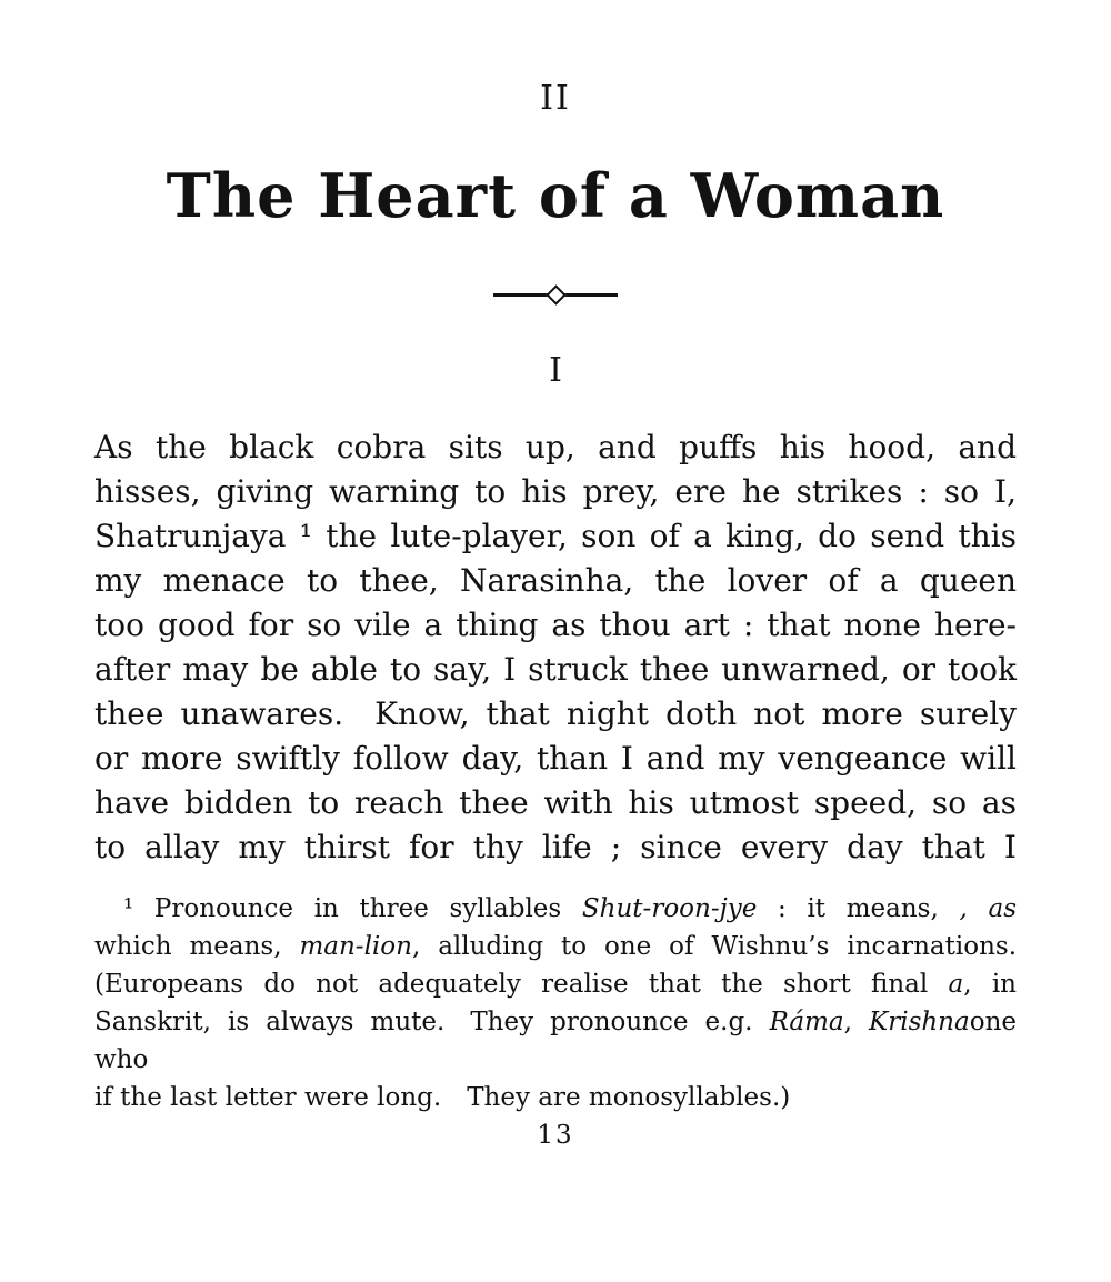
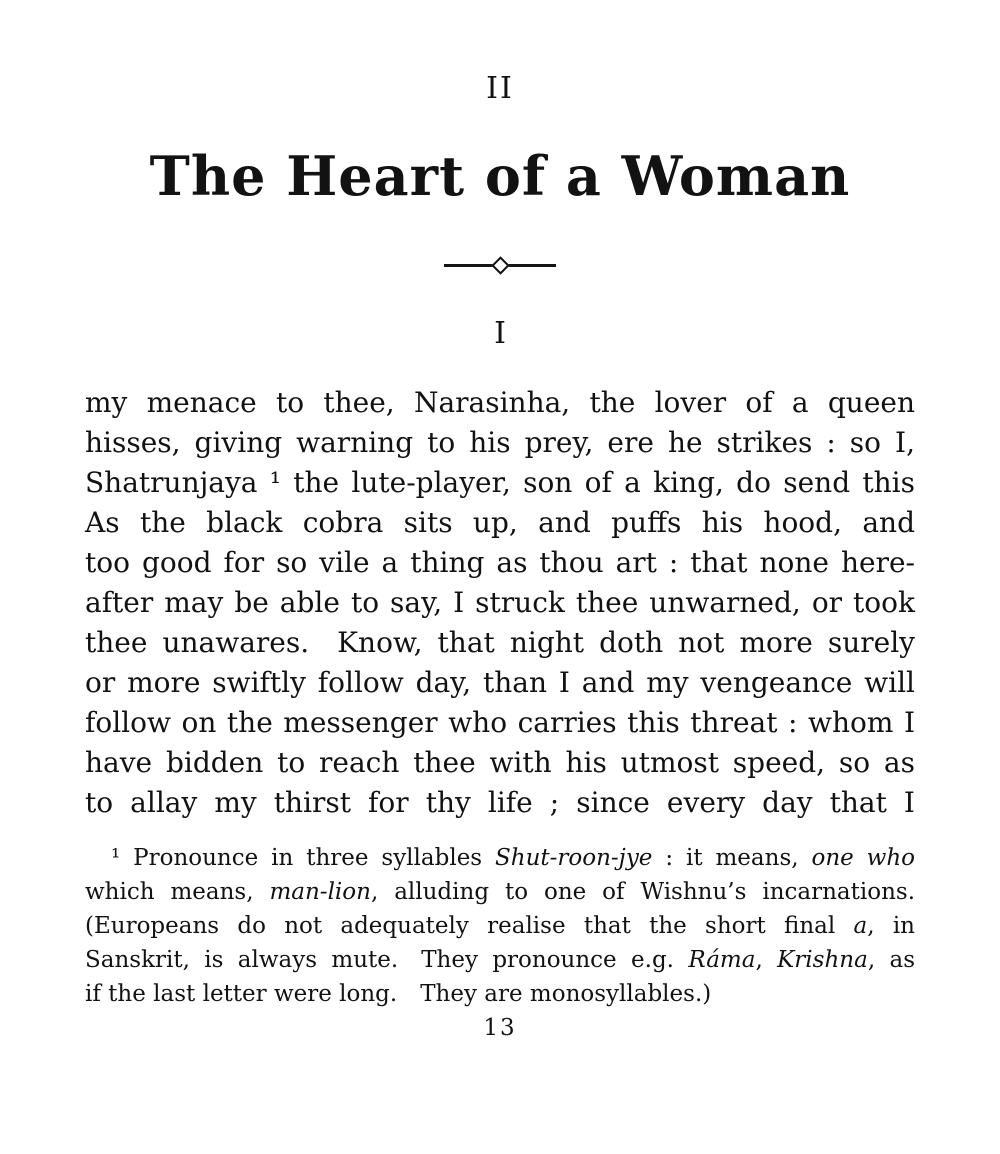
  II
  The Heart of a Woman
  I
- As the black cobra sits up, and puffs his hood, and
+ my menace to thee, Narasinha, the lover of a queen
  hisses, giving warning to his prey, ere he strikes : so I,
  Shatrunjaya ¹ the lute-player, son of a king, do send this
- my menace to thee, Narasinha, the lover of a queen
+ As the black cobra sits up, and puffs his hood, and
  too good for so vile a thing as thou art : that none here-
  after may be able to say, I struck thee unwarned, or took
  thee unawares. Know, that night doth not more surely
  or more swiftly follow day, than I and my vengeance will
+ follow on the messenger who carries this threat : whom I
  have bidden to reach thee with his utmost speed, so as
  to allay my thirst for thy life ; since every day that I
- ¹ Pronounce in three syllables Shut-roon-jye : it means, , as
+ ¹ Pronounce in three syllables Shut-roon-jye : it means, one who
  which means, man-lion, alluding to one of Wishnu’s incarnations.
  (Europeans do not adequately realise that the short final a, in
- Sanskrit, is always mute. They pronounce e.g. Ráma, Krishnaone who
+ Sanskrit, is always mute. They pronounce e.g. Ráma, Krishna, as
  if the last letter were long. They are monosyllables.)
  13
